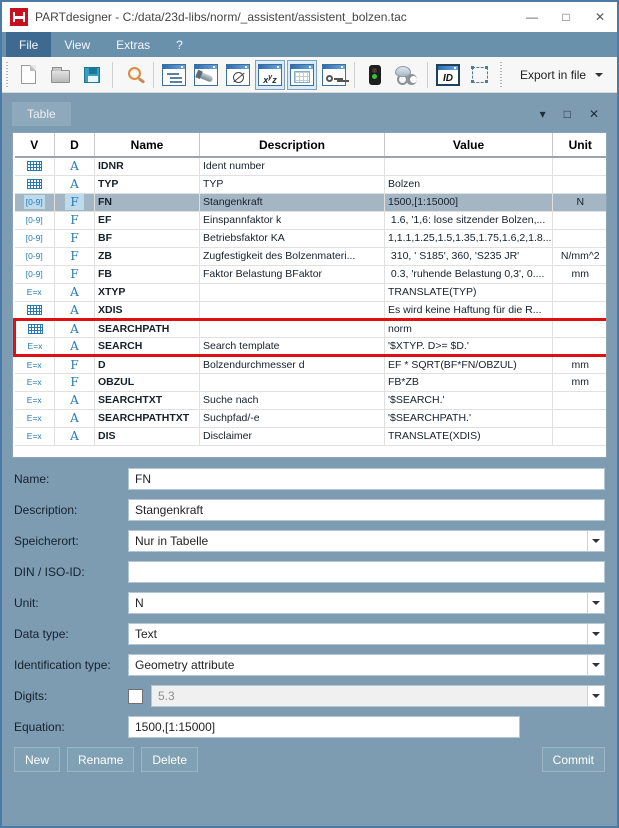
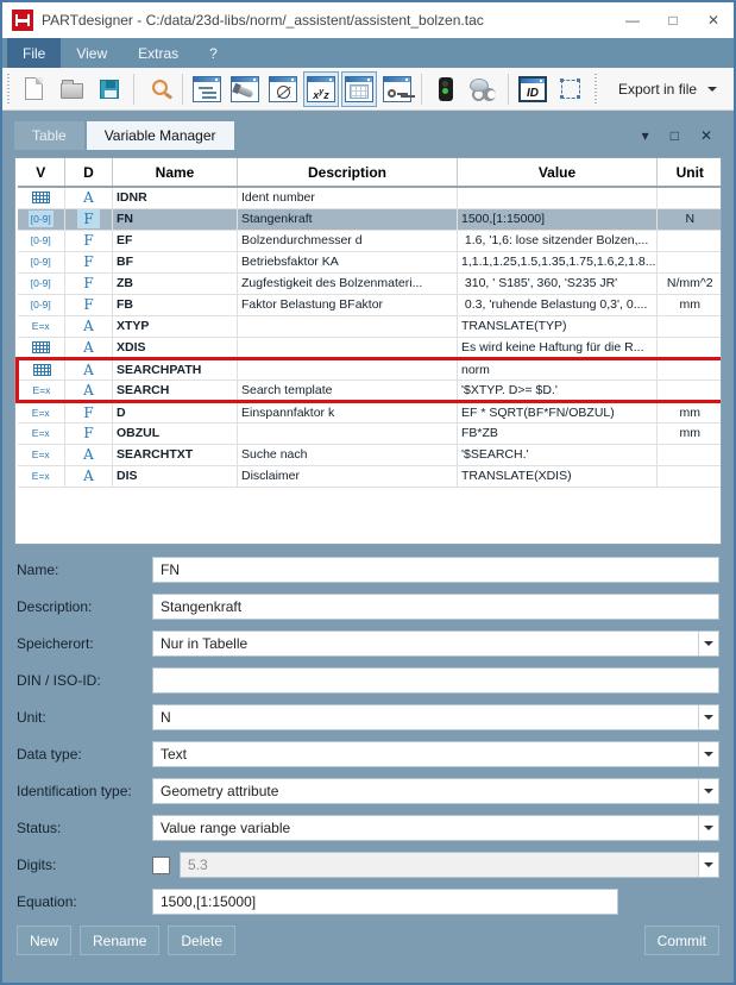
  PARTdesigner - C:/data/23d-libs/norm/_assistent/assistent_bolzen.tac
  —
  □
  ✕
  File
  View
  Extras
  ?
  ID
  Export in file
  Table
+ Variable Manager
  ▾
  □
  ✕
  V	D	Name	Description	Value	Unit
  	A	IDNR	Ident number
- 	A	TYP	TYP	Bolzen
  [0-9]	F	FN	Stangenkraft	1500,[1:15000]	N
- [0-9]	F	EF	Einspannfaktor k	1.6, '1,6: lose sitzender Bolzen,...
+ [0-9]	F	EF	Bolzendurchmesser d	1.6, '1,6: lose sitzender Bolzen,...
  [0-9]	F	BF	Betriebsfaktor KA	1,1.1,1.25,1.5,1.35,1.75,1.6,2,1.8...
  [0-9]	F	ZB	Zugfestigkeit des Bolzenmateri...	310, ' S185', 360, 'S235 JR'	N/mm^2
  [0-9]	F	FB	Faktor Belastung BFaktor	0.3, 'ruhende Belastung 0,3', 0....	mm
  E=x	A	XTYP		TRANSLATE(TYP)
  	A	XDIS		Es wird keine Haftung für die R...
  	A	SEARCHPATH		norm
  E=x	A	SEARCH	Search template	'$XTYP. D>= $D.'
- E=x	F	D	Bolzendurchmesser d	EF * SQRT(BF*FN/OBZUL)	mm
+ E=x	F	D	Einspannfaktor k	EF * SQRT(BF*FN/OBZUL)	mm
  E=x	F	OBZUL		FB*ZB	mm
  E=x	A	SEARCHTXT	Suche nach	'$SEARCH.'
- E=x	A	SEARCHPATHTXT	Suchpfad/-e	'$SEARCHPATH.'
  E=x	A	DIS	Disclaimer	TRANSLATE(XDIS)
  Name:
  FN
  Description:
  Stangenkraft
  Speicherort:
  Nur in Tabelle
  DIN / ISO-ID:
  Unit:
  N
  Data type:
  Text
  Identification type:
  Geometry attribute
+ Status:
+ Value range variable
  Digits:
  5.3
  Equation:
  1500,[1:15000]
  New
  Rename
  Delete
  Commit
